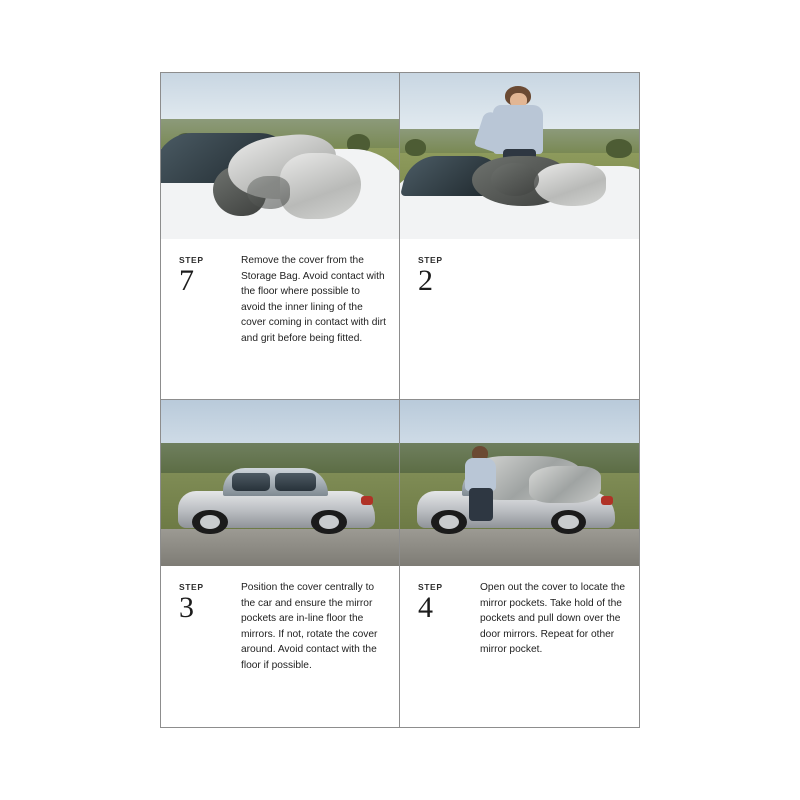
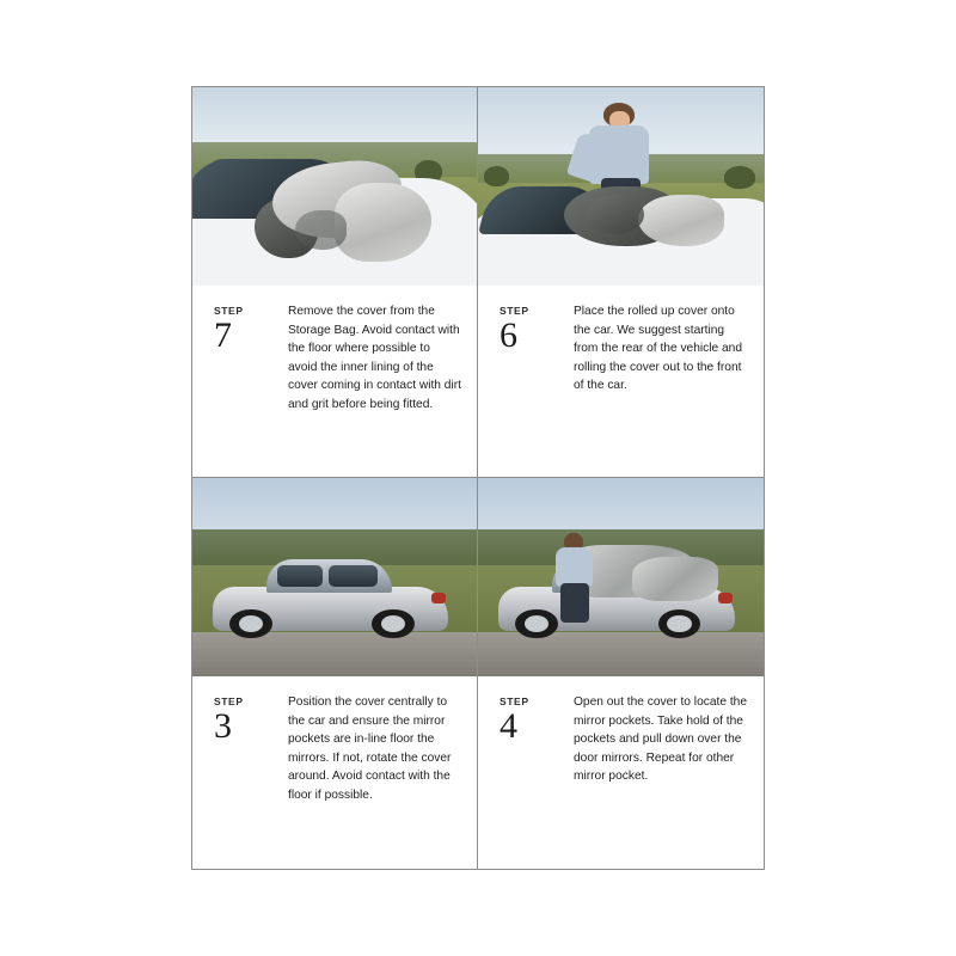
  STEP
  7
  Remove the cover from the Storage Bag. Avoid contact with the floor where possible to avoid the inner lining of the cover coming in contact with dirt and grit before being fitted.
  STEP
- 2
+ 6
+ Place the rolled up cover onto the car. We suggest starting from the rear of the vehicle and rolling the cover out to the front of the car.
  STEP
  3
  Position the cover centrally to the car and ensure the mirror pockets are in-line floor the mirrors. If not, rotate the cover around. Avoid contact with the floor if possible.
  STEP
  4
  Open out the cover to locate the mirror pockets. Take hold of the pockets and pull down over the door mirrors. Repeat for other mirror pocket.
